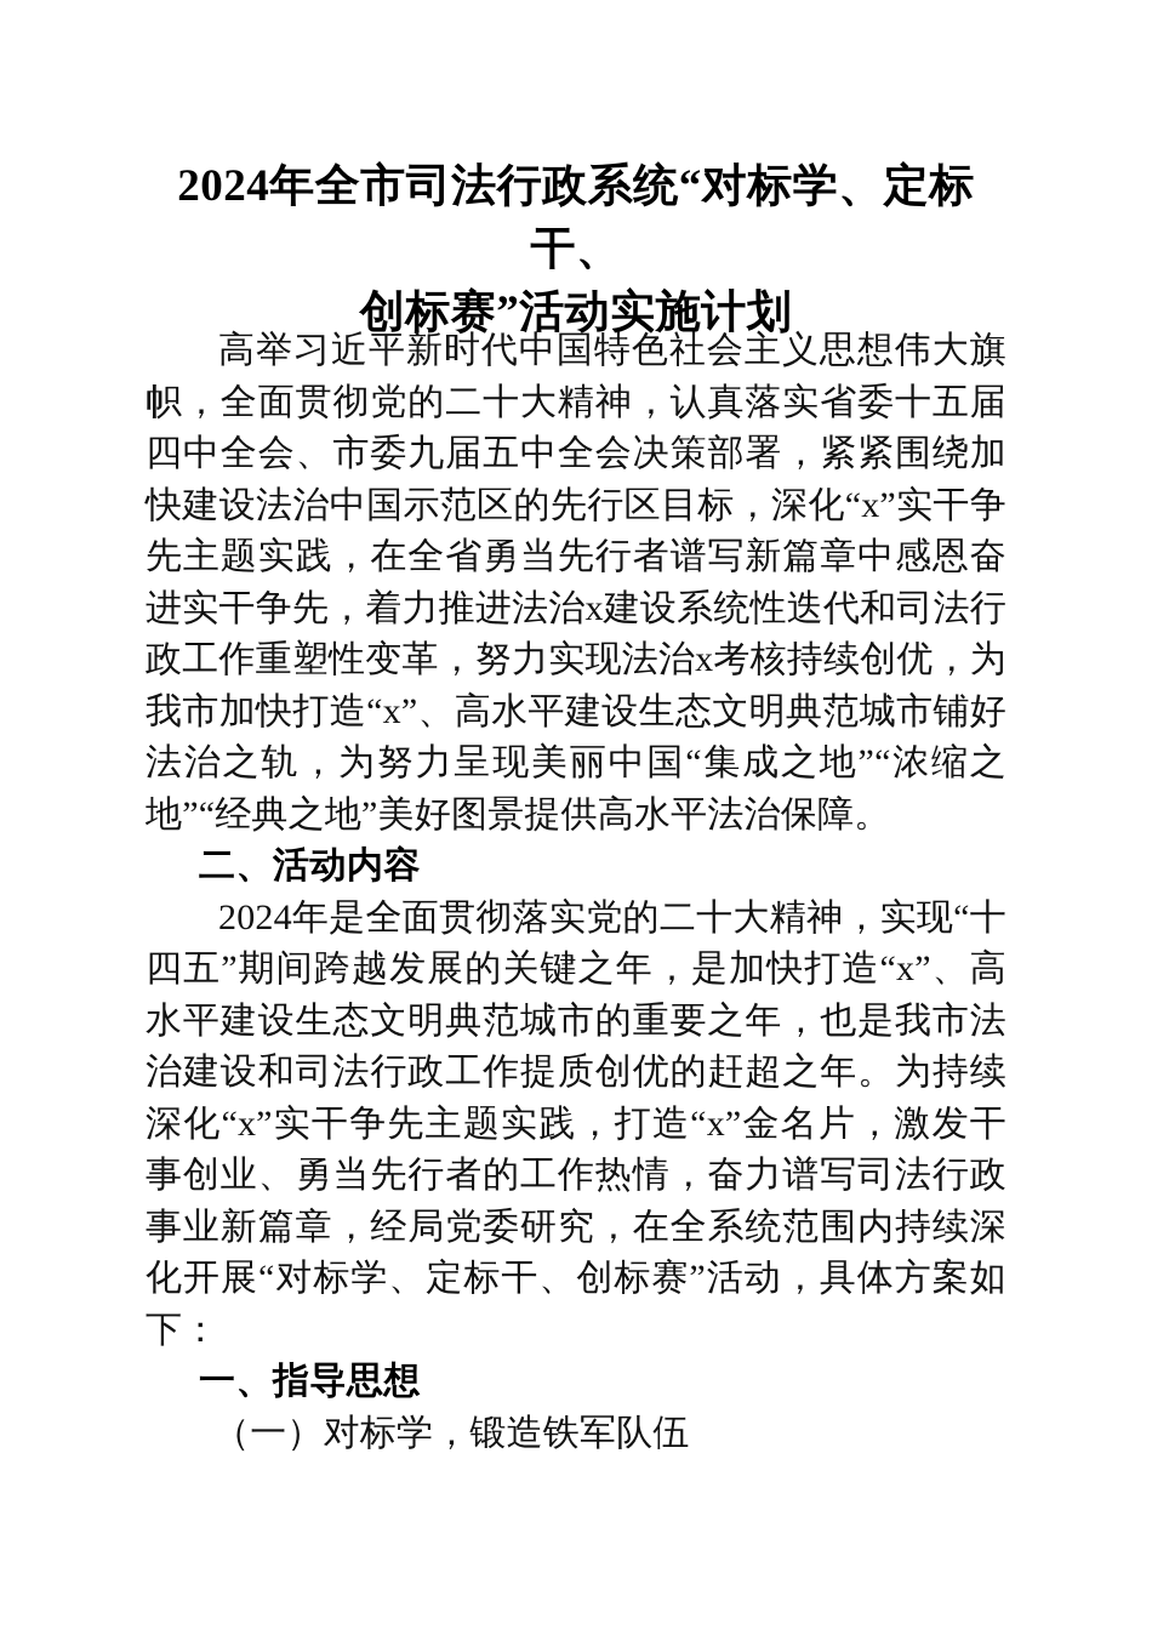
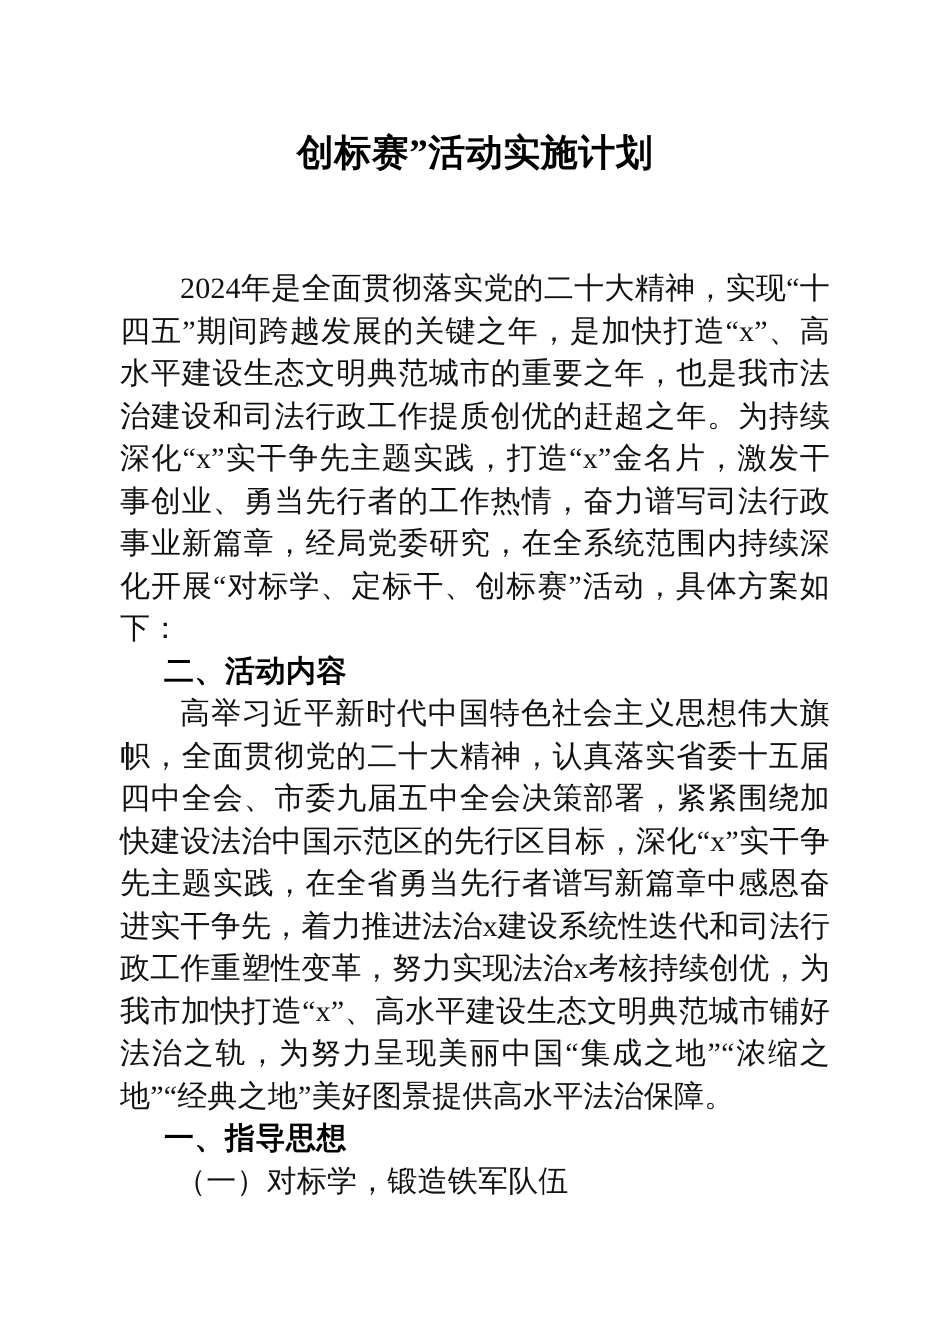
- 2024年全市司法行政系统“对标学、定标干、
  创标赛”活动实施计划
- 高举习近平新时代中国特色社会主义思想伟大旗帜，全面贯彻党的二十大精神，认真落实省委十五届四中全会、市委九届五中全会决策部署，紧紧围绕加快建设法治中国示范区的先行区目标，深化“x”实干争先主题实践，在全省勇当先行者谱写新篇章中感恩奋进实干争先，着力推进法治x建设系统性迭代和司法行政工作重塑性变革，努力实现法治x考核持续创优，为我市加快打造“x”、高水平建设生态文明典范城市铺好法治之轨，为努力呈现美丽中国“集成之地”“浓缩之地”“经典之地”美好图景提供高水平法治保障。
+ 2024年是全面贯彻落实党的二十大精神，实现“十四五”期间跨越发展的关键之年，是加快打造“x”、高水平建设生态文明典范城市的重要之年，也是我市法治建设和司法行政工作提质创优的赶超之年。为持续深化“x”实干争先主题实践，打造“x”金名片，激发干事创业、勇当先行者的工作热情，奋力谱写司法行政事业新篇章，经局党委研究，在全系统范围内持续深化开展“对标学、定标干、创标赛”活动，具体方案如下：
  二、活动内容
- 2024年是全面贯彻落实党的二十大精神，实现“十四五”期间跨越发展的关键之年，是加快打造“x”、高水平建设生态文明典范城市的重要之年，也是我市法治建设和司法行政工作提质创优的赶超之年。为持续深化“x”实干争先主题实践，打造“x”金名片，激发干事创业、勇当先行者的工作热情，奋力谱写司法行政事业新篇章，经局党委研究，在全系统范围内持续深化开展“对标学、定标干、创标赛”活动，具体方案如下：
+ 高举习近平新时代中国特色社会主义思想伟大旗帜，全面贯彻党的二十大精神，认真落实省委十五届四中全会、市委九届五中全会决策部署，紧紧围绕加快建设法治中国示范区的先行区目标，深化“x”实干争先主题实践，在全省勇当先行者谱写新篇章中感恩奋进实干争先，着力推进法治x建设系统性迭代和司法行政工作重塑性变革，努力实现法治x考核持续创优，为我市加快打造“x”、高水平建设生态文明典范城市铺好法治之轨，为努力呈现美丽中国“集成之地”“浓缩之地”“经典之地”美好图景提供高水平法治保障。
  一、指导思想
  （一）对标学，锻造铁军队伍
